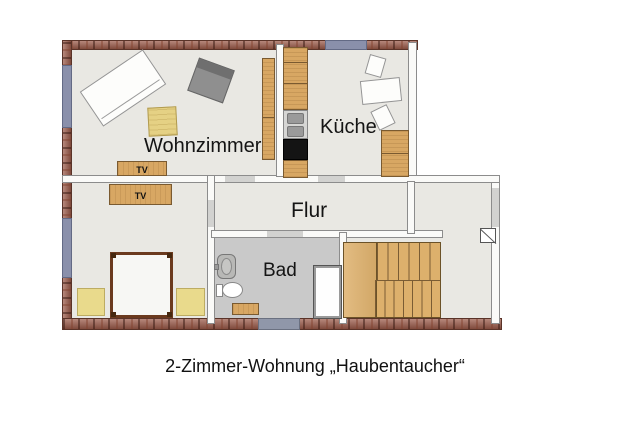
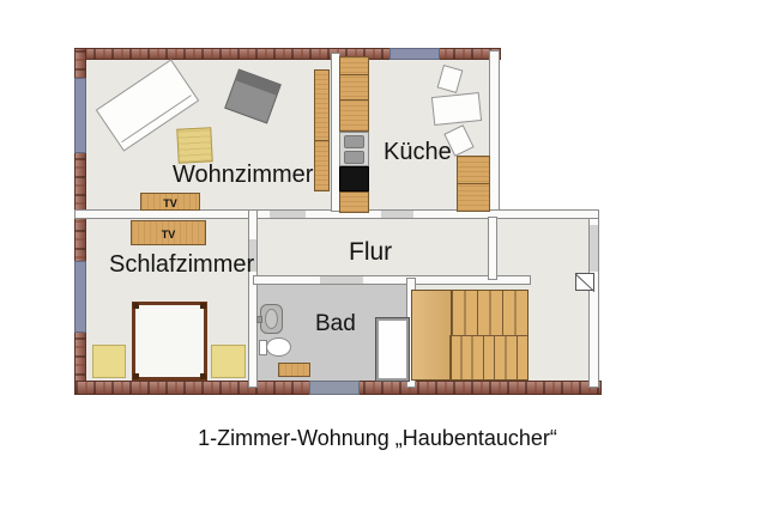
  TV
  TV
  Wohnzimmer
  Küche
+ Schlafzimmer
  Flur
  Bad
- 2-Zimmer-Wohnung „Haubentaucher“
+ 1-Zimmer-Wohnung „Haubentaucher“
